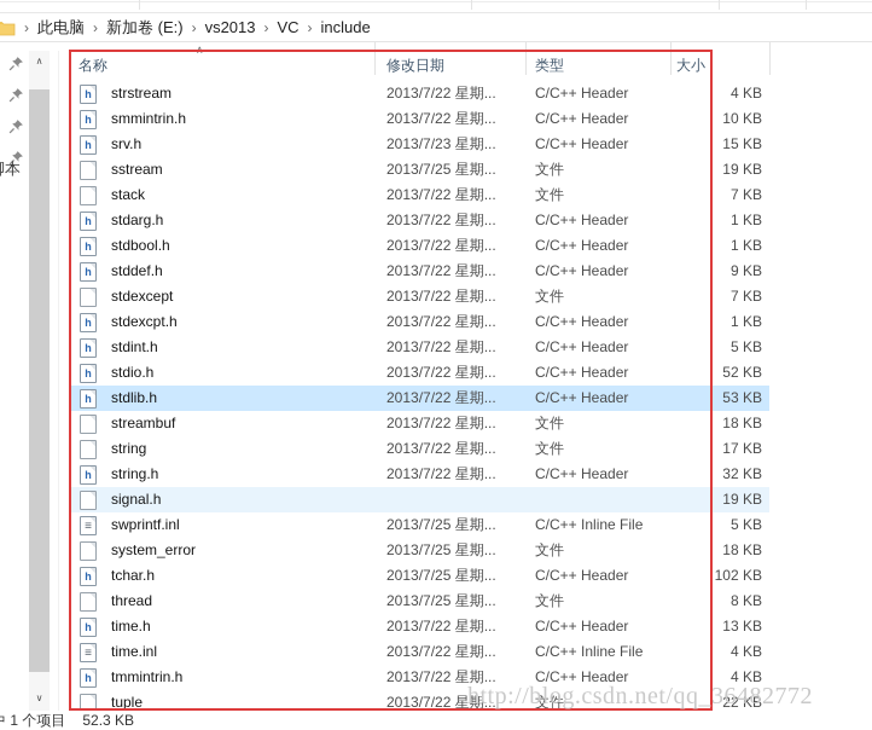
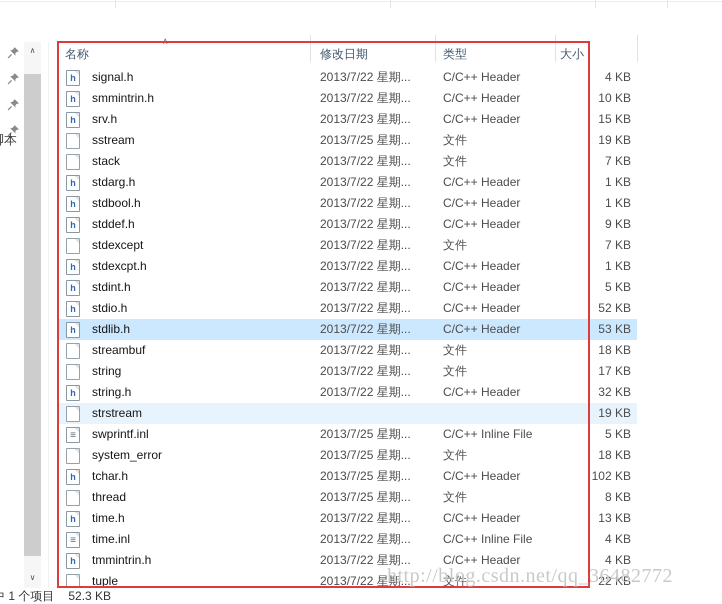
- › 此电脑 › 新加卷 (E:) › vs2013 › VC › include
  ∧
  ∨
  ∧
  名称
  修改日期
  类型
  大小
  h
- strstream
+ signal.h
  2013/7/22 星期...
  C/C++ Header
  4 KB
  h
  smmintrin.h
  2013/7/22 星期...
  C/C++ Header
  10 KB
  h
  srv.h
  2013/7/23 星期...
  C/C++ Header
  15 KB
  sstream
  2013/7/25 星期...
  文件
  19 KB
  stack
  2013/7/22 星期...
  文件
  7 KB
  h
  stdarg.h
  2013/7/22 星期...
  C/C++ Header
  1 KB
  h
  stdbool.h
  2013/7/22 星期...
  C/C++ Header
  1 KB
  h
  stddef.h
  2013/7/22 星期...
  C/C++ Header
  9 KB
  stdexcept
  2013/7/22 星期...
  文件
  7 KB
  h
  stdexcpt.h
  2013/7/22 星期...
  C/C++ Header
  1 KB
  h
  stdint.h
  2013/7/22 星期...
  C/C++ Header
  5 KB
  h
  stdio.h
  2013/7/22 星期...
  C/C++ Header
  52 KB
  h
  stdlib.h
  2013/7/22 星期...
  C/C++ Header
  53 KB
  streambuf
  2013/7/22 星期...
  文件
  18 KB
  string
  2013/7/22 星期...
  文件
  17 KB
  h
  string.h
  2013/7/22 星期...
  C/C++ Header
  32 KB
- signal.h
+ strstream
  19 KB
  ≡
  swprintf.inl
  2013/7/25 星期...
  C/C++ Inline File
  5 KB
  system_error
  2013/7/25 星期...
  文件
  18 KB
  h
  tchar.h
  2013/7/25 星期...
  C/C++ Header
  102 KB
  thread
  2013/7/25 星期...
  文件
  8 KB
  h
  time.h
  2013/7/22 星期...
  C/C++ Header
  13 KB
  ≡
  time.inl
  2013/7/22 星期...
  C/C++ Inline File
  4 KB
  h
  tmmintrin.h
  2013/7/22 星期...
  C/C++ Header
  4 KB
  tuple
  2013/7/22 星期...
  文件
  22 KB
  http://blog.csdn.net/qq_36482772
  1 个项目
  52.3 KB
